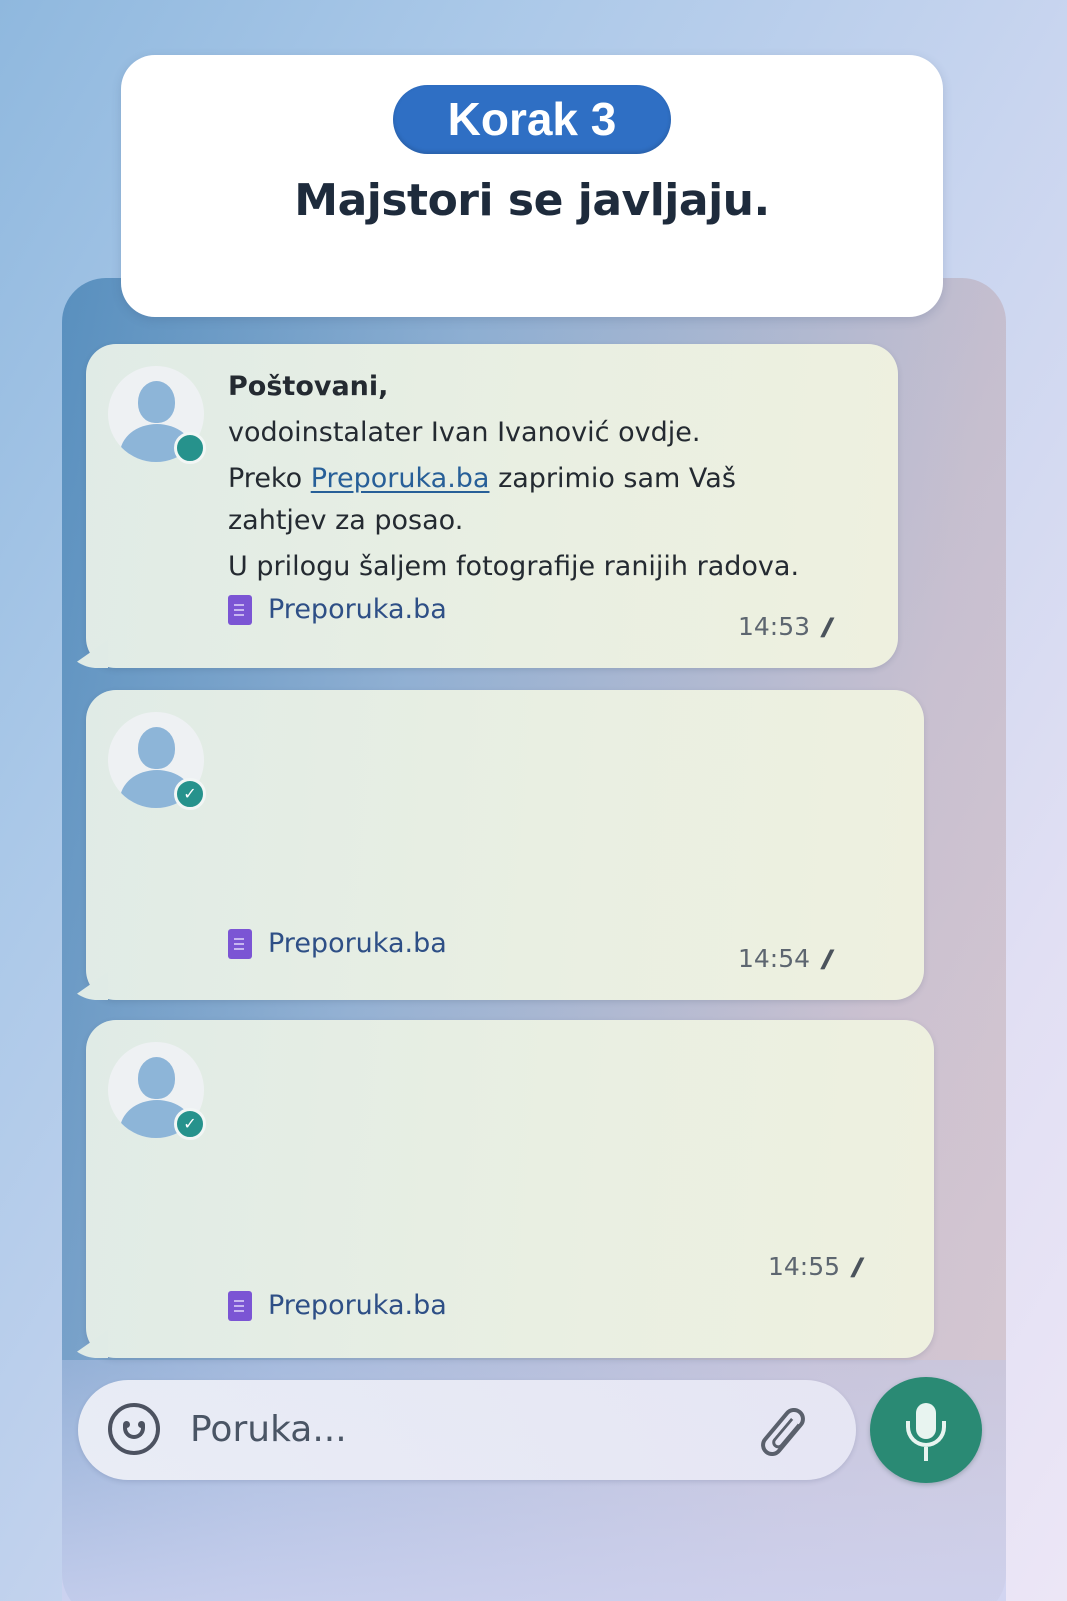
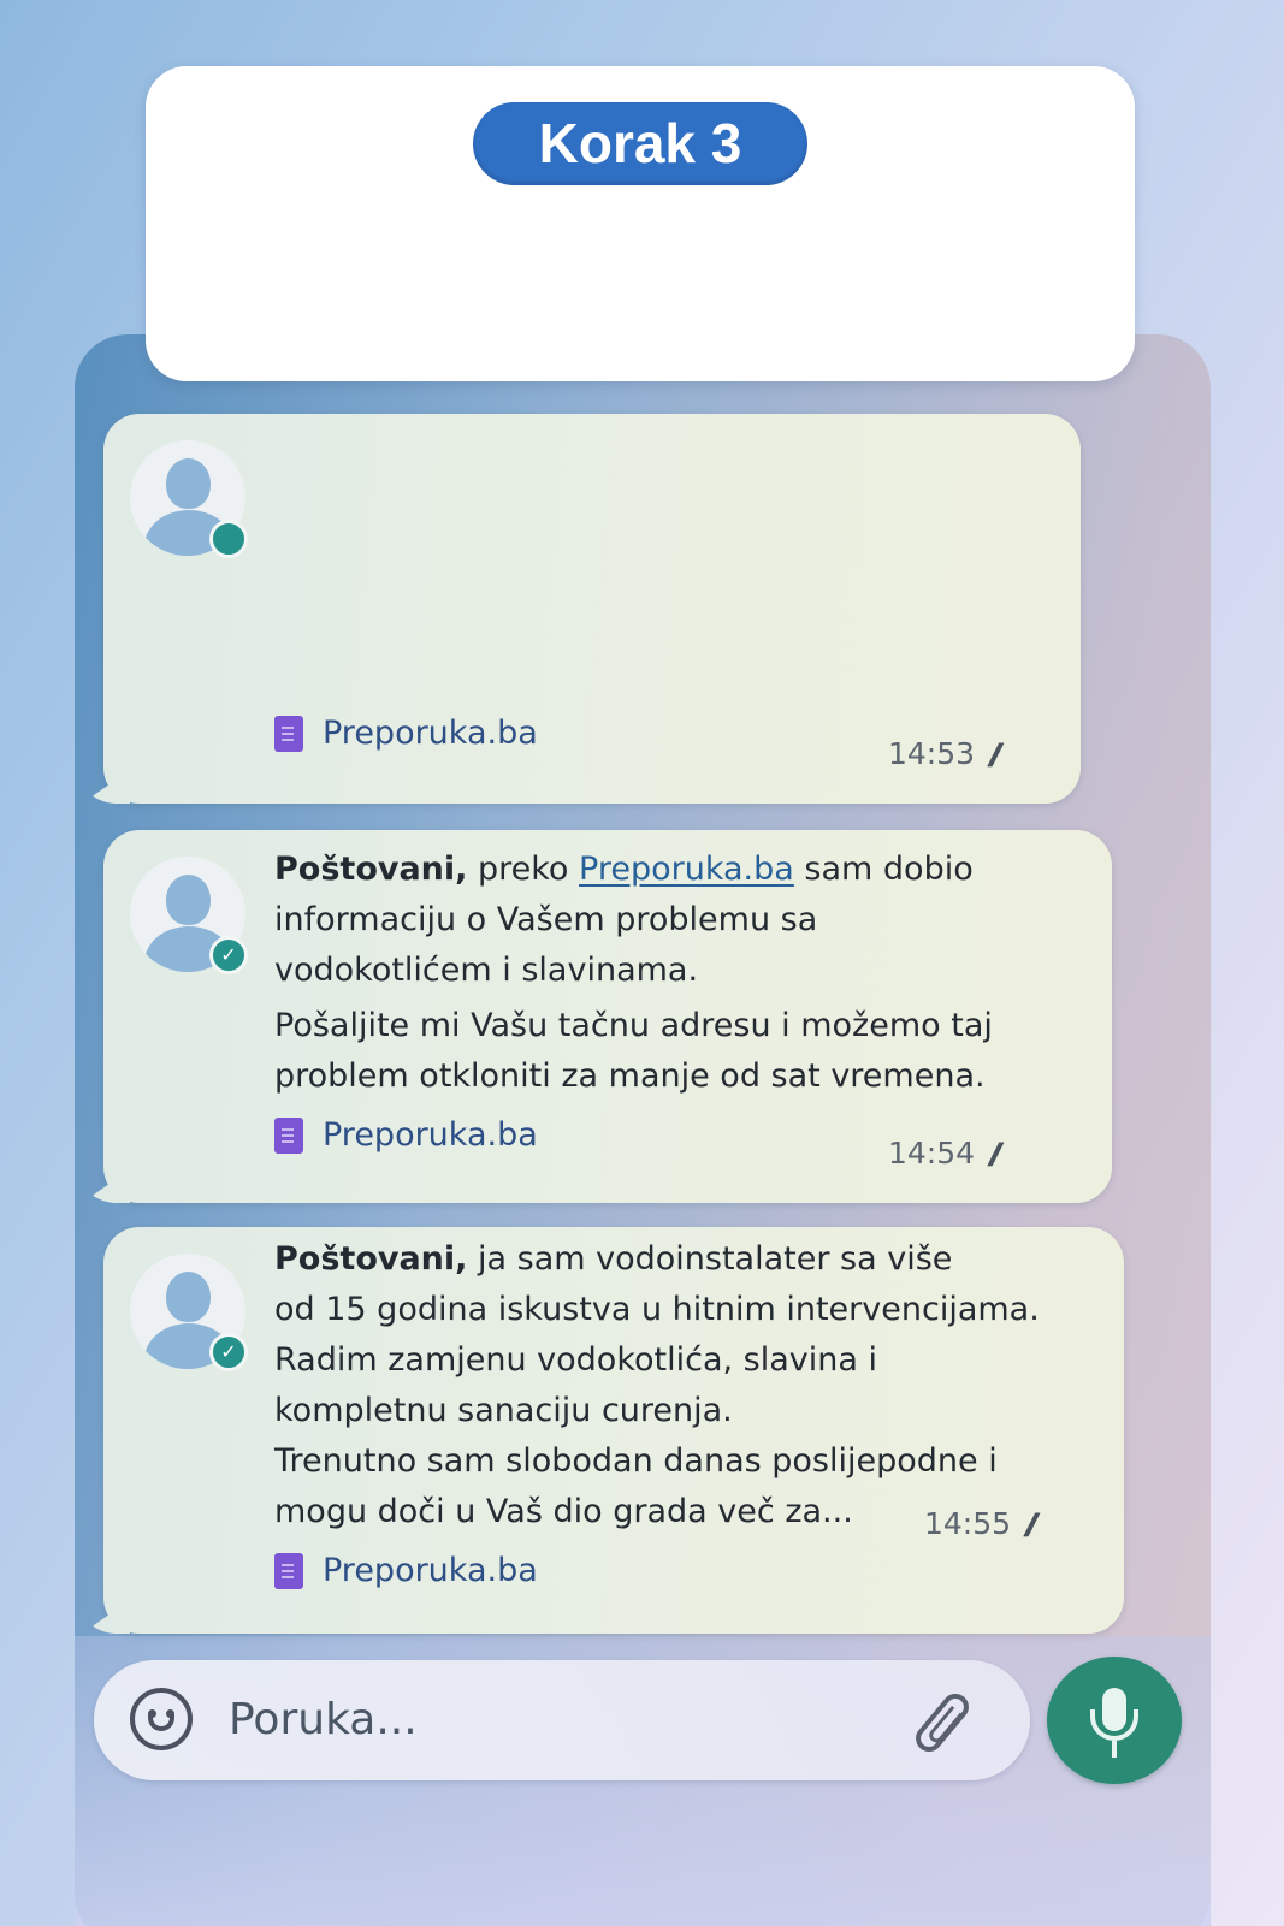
  Korak 3
- Majstori se javljaju.
- Poštovani,
- vodoinstalater Ivan Ivanović ovdje.
- Preko Preporuka.ba zaprimio sam Vaš
- zahtjev za posao.
- U prilogu šaljem fotografije ranijih radova.
  Preporuka.ba
  14:53
  ///
  ✓
+ Poštovani, preko Preporuka.ba sam dobio
+ informaciju o Vašem problemu sa
+ vodokotlićem i slavinama.
+ Pošaljite mi Vašu tačnu adresu i možemo taj
+ problem otkloniti za manje od sat vremena.
  Preporuka.ba
  14:54
  ///
  ✓
+ Poštovani, ja sam vodoinstalater sa više
+ od 15 godina iskustva u hitnim intervencijama.
+ Radim zamjenu vodokotlića, slavina i
+ kompletnu sanaciju curenja.
+ Trenutno sam slobodan danas poslijepodne i
+ mogu doči u Vaš dio grada več za...
  Preporuka.ba
  14:55
  ///
  Poruka...
